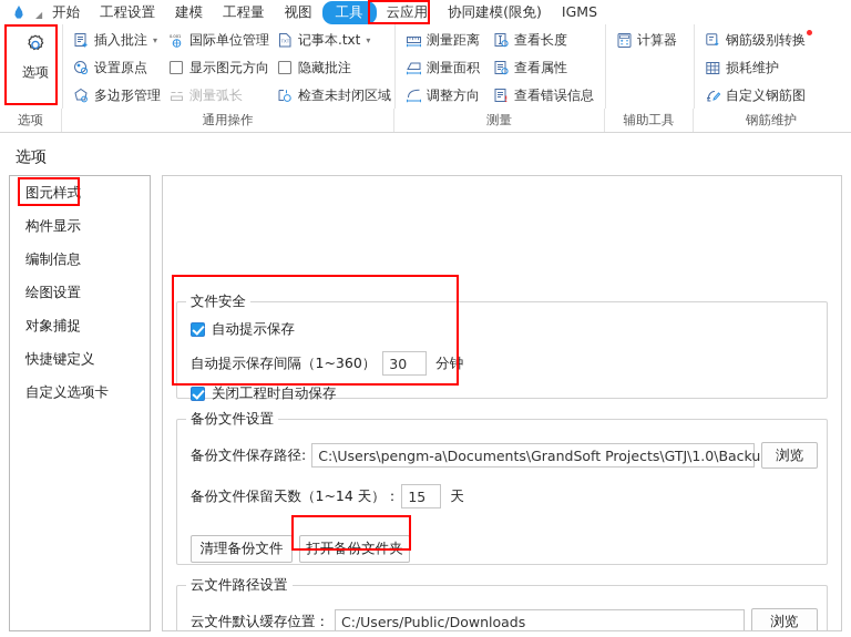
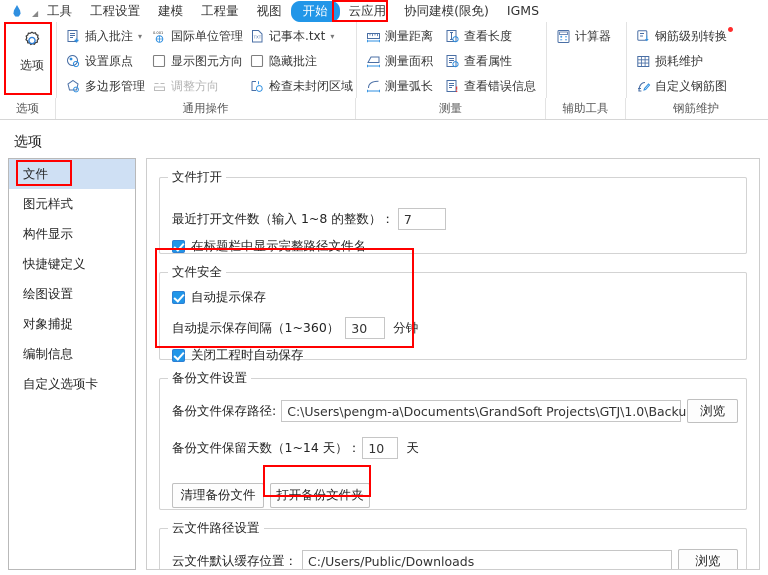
  ◢
- 开始
+ 工具
  工程设置
  建模
  工程量
  视图
- 工具
+ 开始
  云应用
  协同建模(限免)
  IGMS
  选项
  插入批注
  ▾
  设置原点
  多边形管理
  国际单位管理
  显示图元方向
- 测量弧长
+ 调整方向
  记事本.txt
  ▾
  隐藏批注
  检查未封闭区域
  测量距离
  测量面积
- 调整方向
+ 测量弧长
  查看长度
  查看属性
  查看错误信息
  计算器
  钢筋级别转换
  损耗维护
  自定义钢筋图
  选项
  通用操作
  测量
  辅助工具
  钢筋维护
  选项
+ 文件
  图元样式
  构件显示
- 编制信息
+ 快捷键定义
  绘图设置
  对象捕捉
- 快捷键定义
+ 编制信息
  自定义选项卡
+ 文件打开
+ 最近打开文件数（输入 1~8 的整数）：
+ 7
+ 在标题栏中显示完整路径文件名
  文件安全
  自动提示保存
  自动提示保存间隔（1~360）
  30
  分钟
  关闭工程时自动保存
  备份文件设置
  备份文件保存路径:
  C:\Users\pengm-a\Documents\GrandSoft Projects\GTJ\1.0\Backu
  浏览
  备份文件保留天数（1~14 天）：
- 15
+ 10
  天
  清理备份文件
  打开备份文件夹
  云文件路径设置
  云文件默认缓存位置：
  C:/Users/Public/Downloads
  浏览
